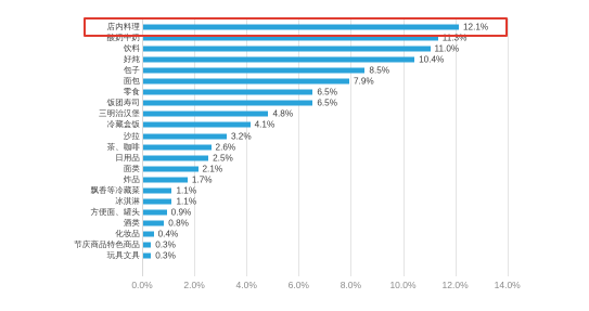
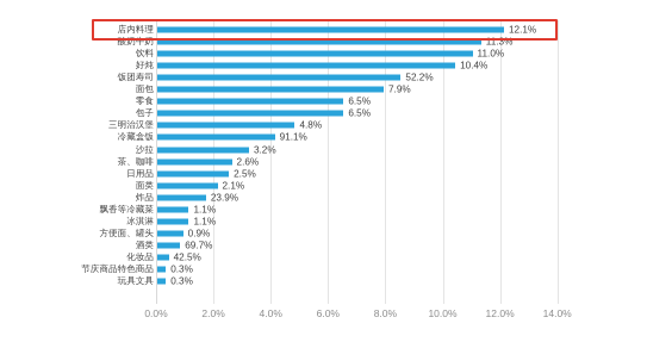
  店内料理
  12.1%
  酸奶牛奶
  11.3%
  饮料
  11.0%
  好炖
  10.4%
- 包子
+ 饭团寿司
- 8.5%
+ 52.2%
  面包
  7.9%
  零食
  6.5%
- 饭团寿司
+ 包子
  6.5%
  三明治汉堡
  4.8%
  冷藏盒饭
- 4.1%
+ 91.1%
  沙拉
  3.2%
  茶、咖啡
  2.6%
  日用品
  2.5%
  面类
  2.1%
  炸品
- 1.7%
+ 23.9%
  飘香等冷藏菜
  1.1%
  冰淇淋
  1.1%
  方便面、罐头
  0.9%
  酒类
- 0.8%
+ 69.7%
  化妆品
- 0.4%
+ 42.5%
  节庆商品特色商品
  0.3%
  玩具文具
  0.3%
  0.0%
  2.0%
  4.0%
  6.0%
  8.0%
  10.0%
  12.0%
  14.0%
